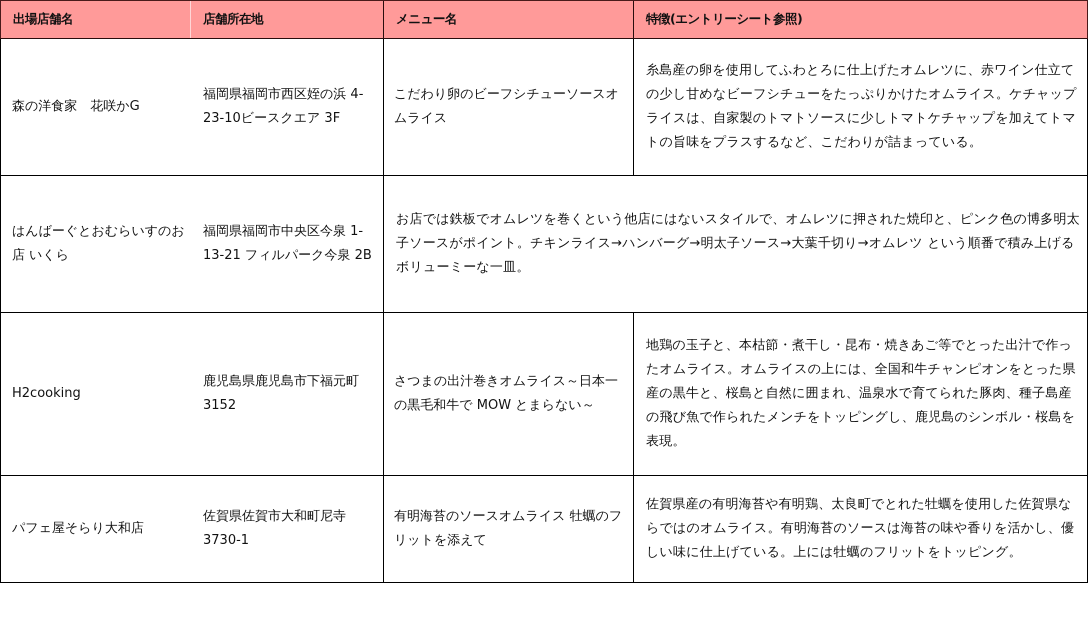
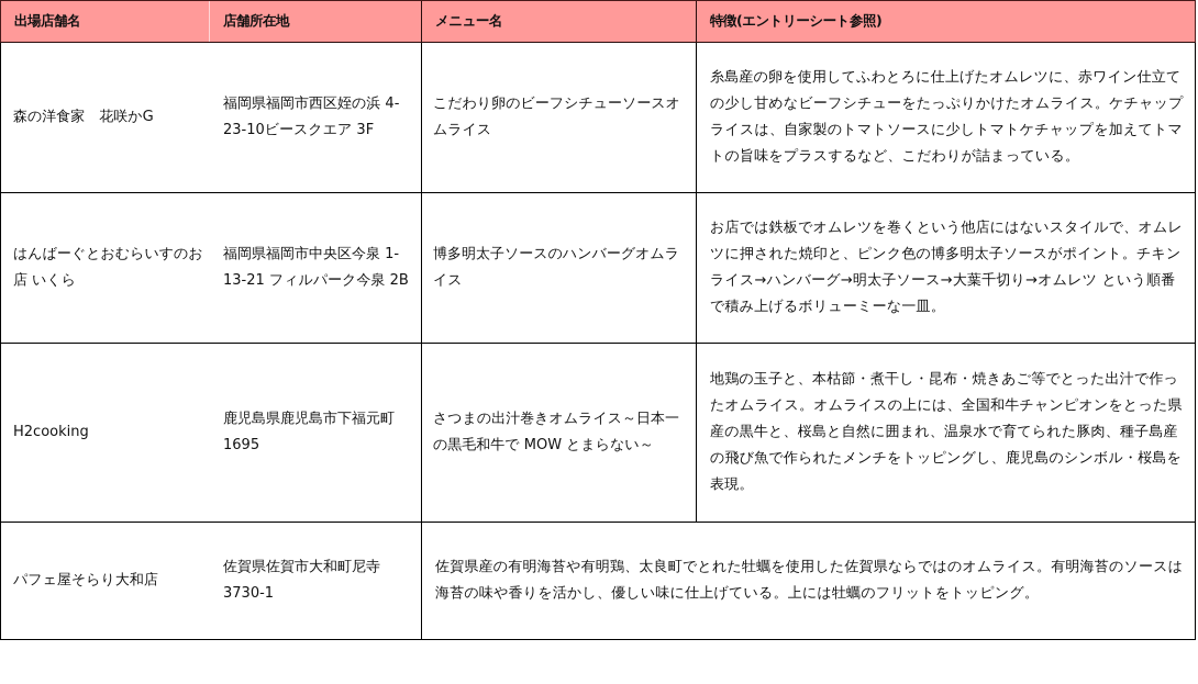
  出場店舗名
  店舗所在地
  メニュー名
  特徴(エントリーシート参照)
  森の洋食家 花咲かG
  福岡県福岡市西区姪の浜 4-23-10ビースクエア 3F
  こだわり卵のビーフシチューソースオムライス
  糸島産の卵を使用してふわとろに仕上げたオムレツに、赤ワイン仕立ての少し甘めなビーフシチューをたっぷりかけたオムライス。ケチャップライスは、自家製のトマトソースに少しトマトケチャップを加えてトマトの旨味をプラスするなど、こだわりが詰まっている。
  はんばーぐとおむらいすのお店 いくら
  福岡県福岡市中央区今泉 1-13-21 フィルパーク今泉 2B
+ 博多明太子ソースのハンバーグオムライス
  お店では鉄板でオムレツを巻くという他店にはないスタイルで、オムレツに押された焼印と、ピンク色の博多明太子ソースがポイント。チキンライス→ハンバーグ→明太子ソース→大葉千切り→オムレツ という順番で積み上げるボリューミーな一皿。
  H2cooking
- 鹿児島県鹿児島市下福元町 3152
+ 鹿児島県鹿児島市下福元町 1695
  さつまの出汁巻きオムライス～日本一の黒毛和牛で MOW とまらない～
  地鶏の玉子と、本枯節・煮干し・昆布・焼きあご等でとった出汁で作ったオムライス。オムライスの上には、全国和牛チャンピオンをとった県産の黒牛と、桜島と自然に囲まれ、温泉水で育てられた豚肉、種子島産の飛び魚で作られたメンチをトッピングし、鹿児島のシンボル・桜島を表現。
  パフェ屋そらり大和店
  佐賀県佐賀市大和町尼寺 3730-1
- 有明海苔のソースオムライス 牡蠣のフリットを添えて
  佐賀県産の有明海苔や有明鶏、太良町でとれた牡蠣を使用した佐賀県ならではのオムライス。有明海苔のソースは海苔の味や香りを活かし、優しい味に仕上げている。上には牡蠣のフリットをトッピング。
